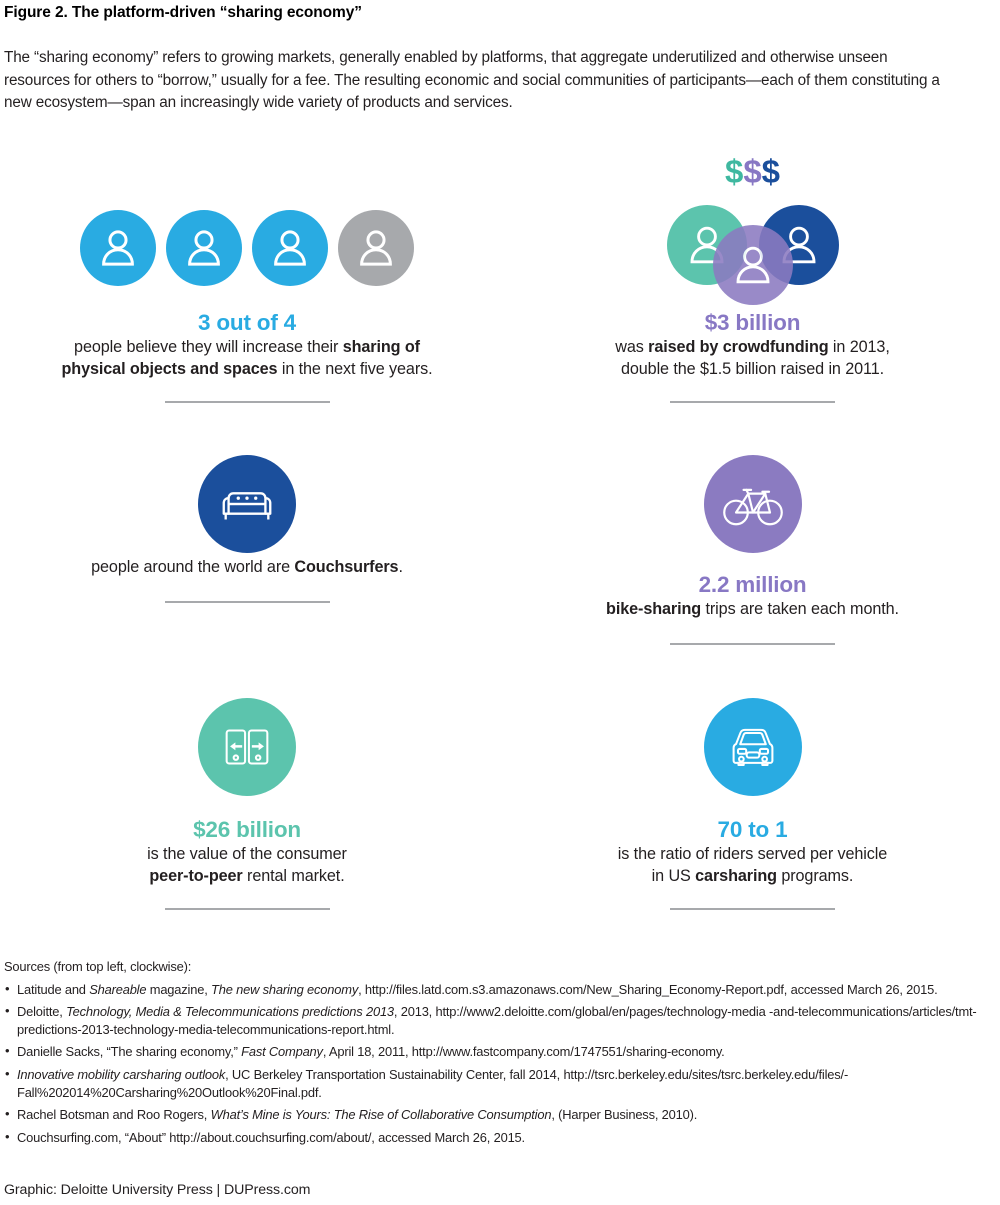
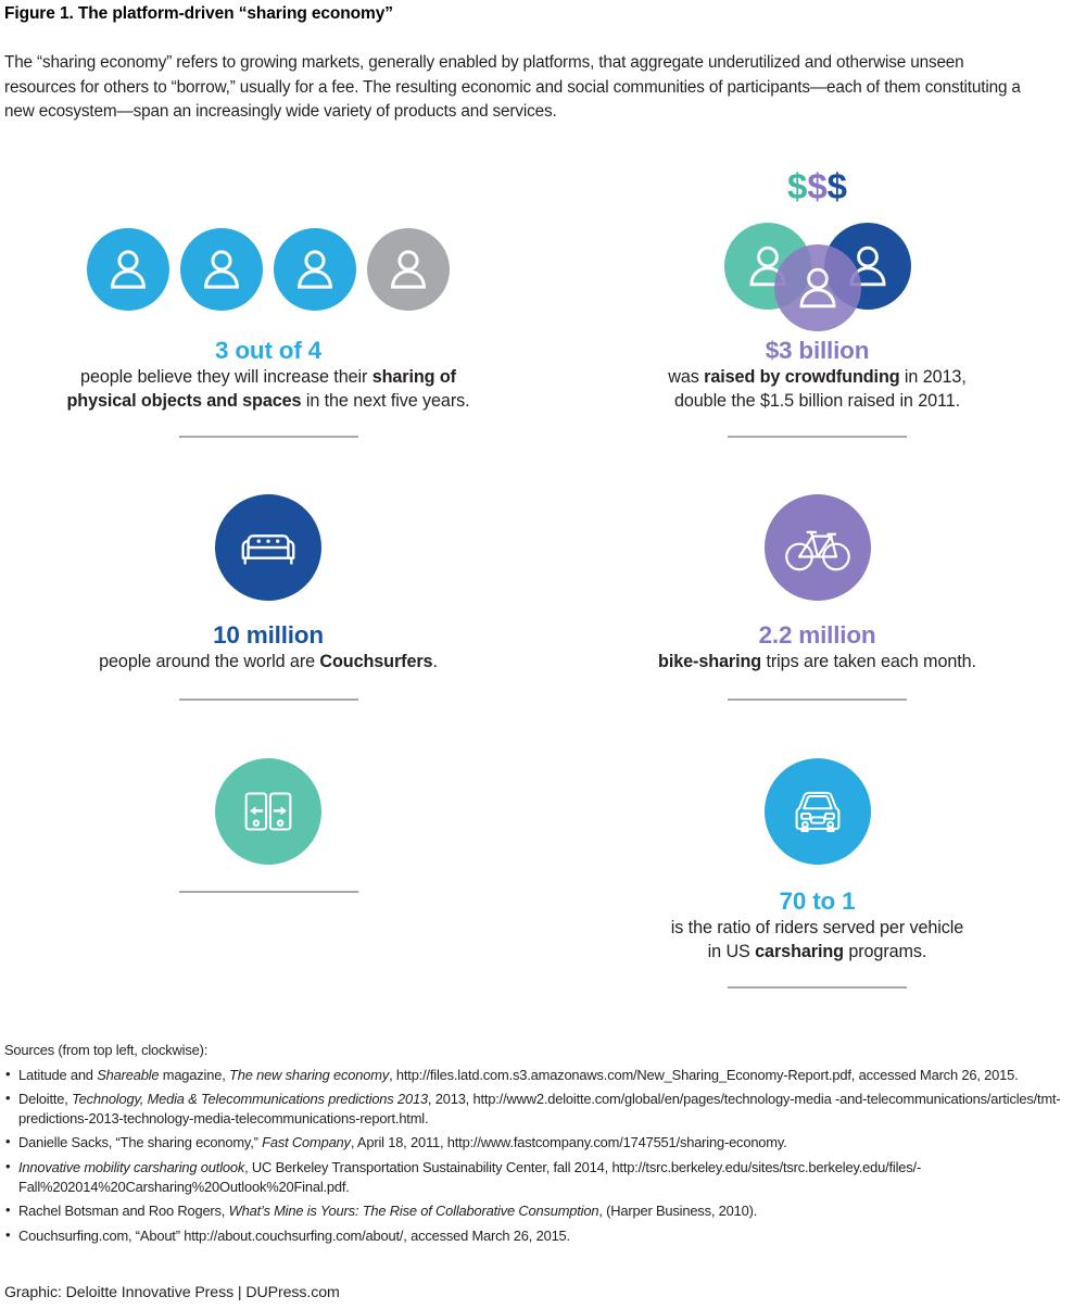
- Figure 2. The platform-driven “sharing economy”
+ Figure 1. The platform-driven “sharing economy”
  The “sharing economy” refers to growing markets, generally enabled by platforms, that aggregate underutilized and otherwise unseen resources for others to “borrow,” usually for a fee. The resulting economic and social communities of participants—each of them constituting a new ecosystem—span an increasingly wide variety of products and services.
  3 out of 4
  people believe they will increase their sharing of
  physical objects and spaces in the next five years.
  $$$
  $3 billion
  was raised by crowdfunding in 2013,
  double the $1.5 billion raised in 2011.
+ 10 million
  people around the world are Couchsurfers.
  2.2 million
  bike-sharing trips are taken each month.
- $26 billion
- is the value of the consumer
- peer-to-peer rental market.
  70 to 1
  is the ratio of riders served per vehicle
  in US carsharing programs.
  Sources (from top left, clockwise):
  Latitude and Shareable magazine, The new sharing economy, http://files.latd.com.s3.amazonaws.com/New_Sharing_Economy-Report.pdf, accessed March 26, 2015.
  Deloitte, Technology, Media & Telecommunications predictions 2013, 2013, http://www2.deloitte.com/global/en/pages/technology-media -and-telecommunications/articles/tmt-predictions-2013-technology-media-telecommunications-report.html.
  Danielle Sacks, “The sharing economy,” Fast Company, April 18, 2011, http://www.fastcompany.com/1747551/sharing-economy.
  Innovative mobility carsharing outlook, UC Berkeley Transportation Sustainability Center, fall 2014, http://tsrc.berkeley.edu/sites/tsrc.berkeley.edu/files/-Fall%202014%20Carsharing%20Outlook%20Final.pdf.
  Rachel Botsman and Roo Rogers, What’s Mine is Yours: The Rise of Collaborative Consumption, (Harper Business, 2010).
  Couchsurfing.com, “About” http://about.couchsurfing.com/about/, accessed March 26, 2015.
- Graphic: Deloitte University Press | DUPress.com
+ Graphic: Deloitte Innovative Press | DUPress.com
